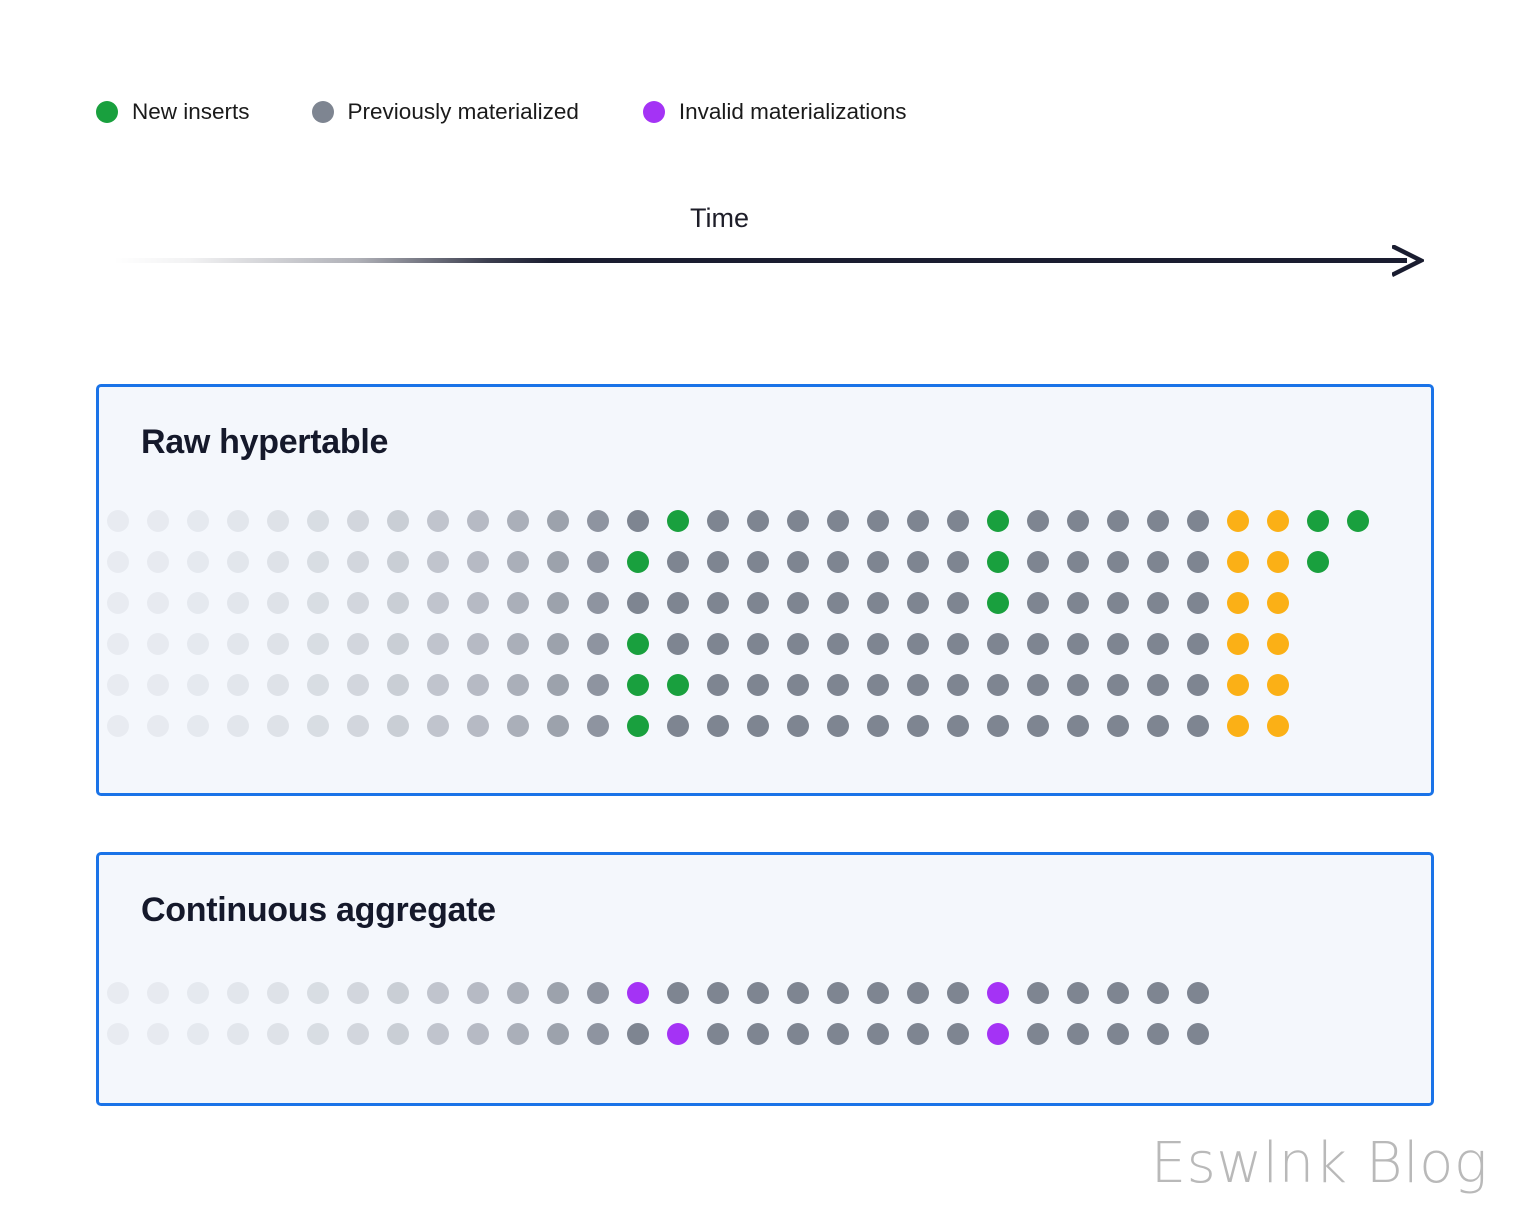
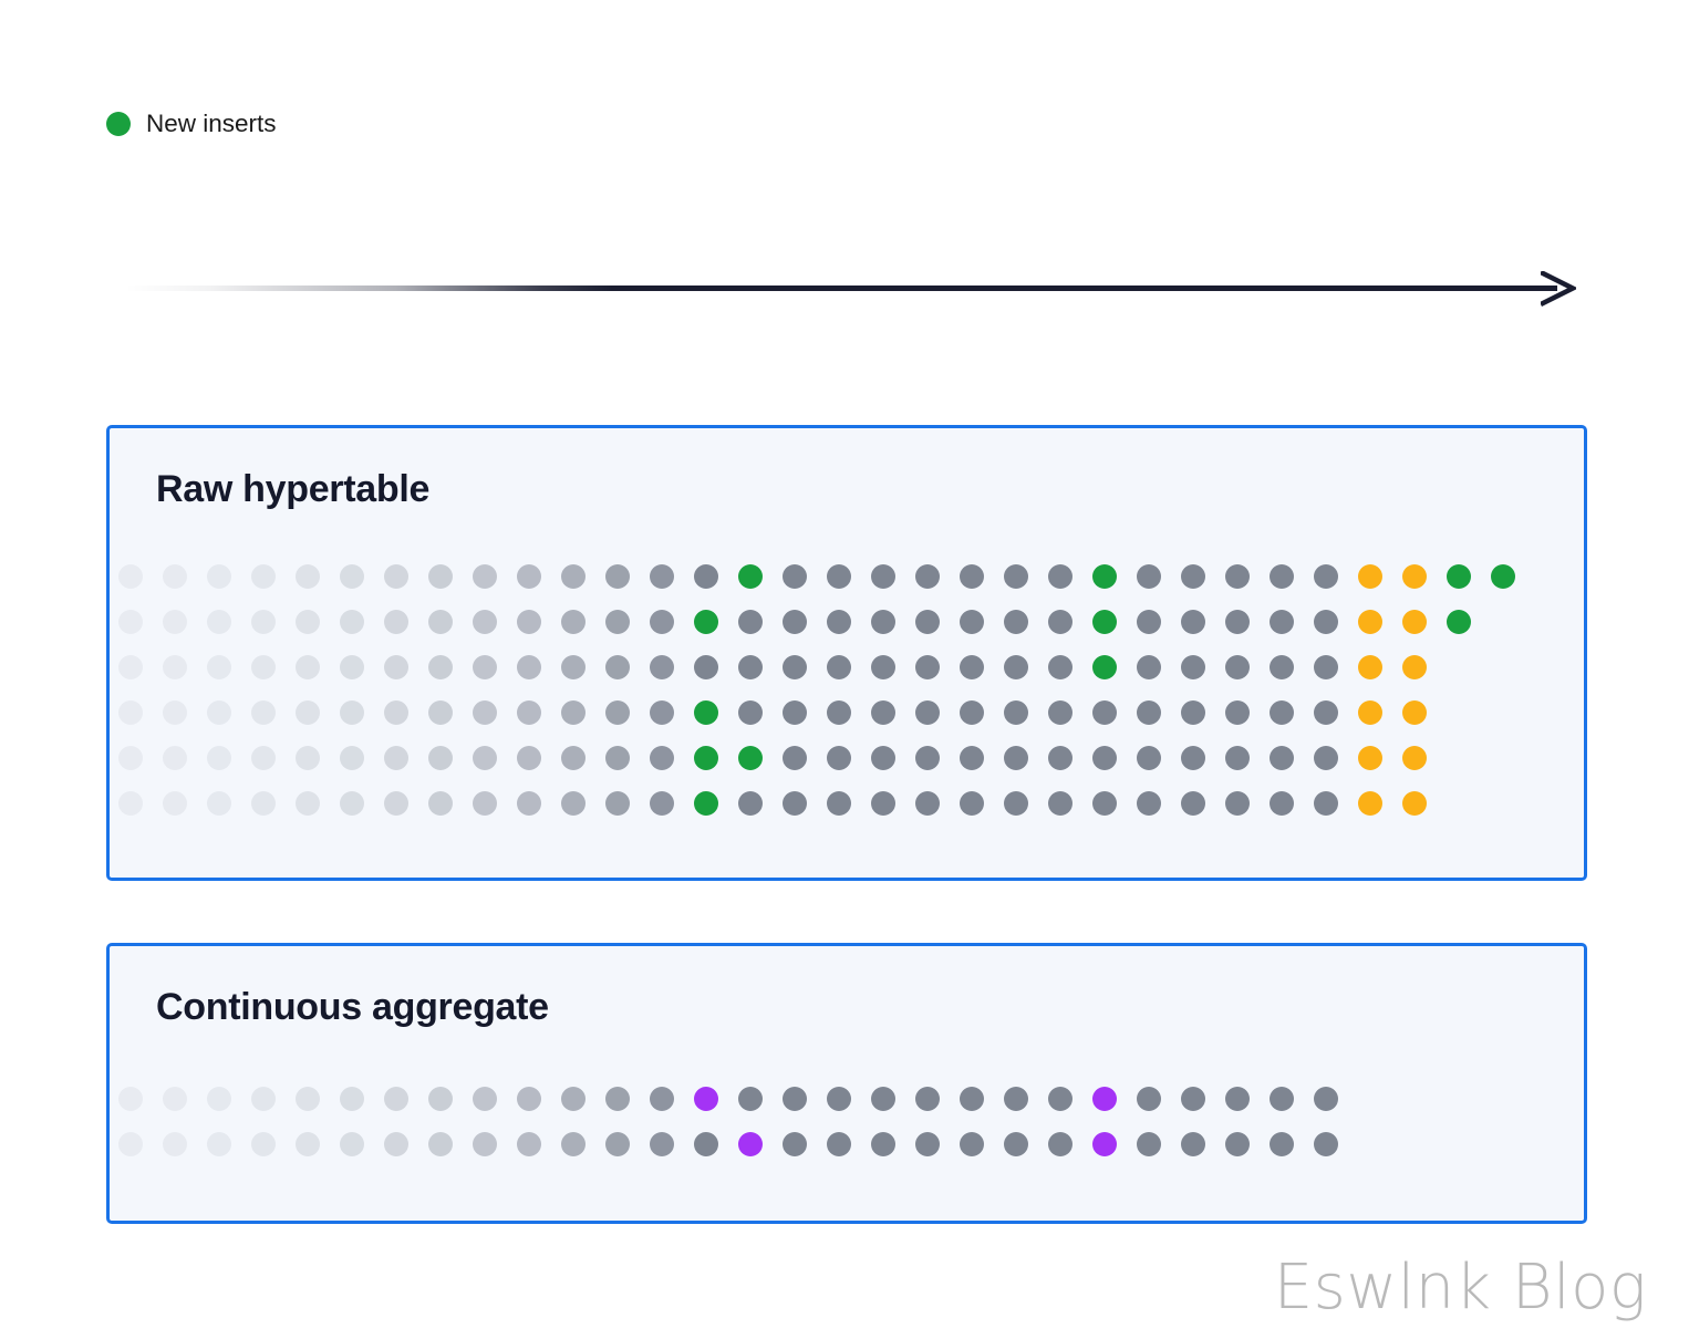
  New inserts
- Previously materialized
- Invalid materializations
- Time
  Raw hypertable
  Continuous aggregate
  Eswlnk Blog
